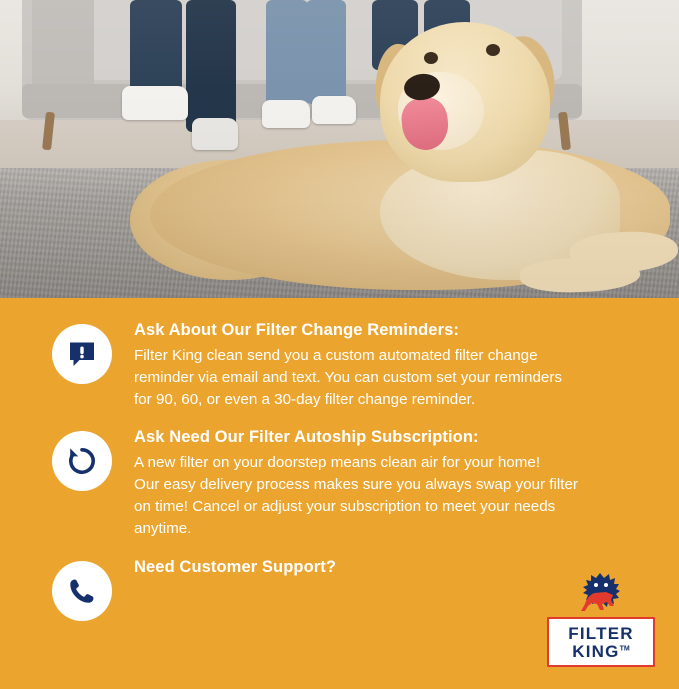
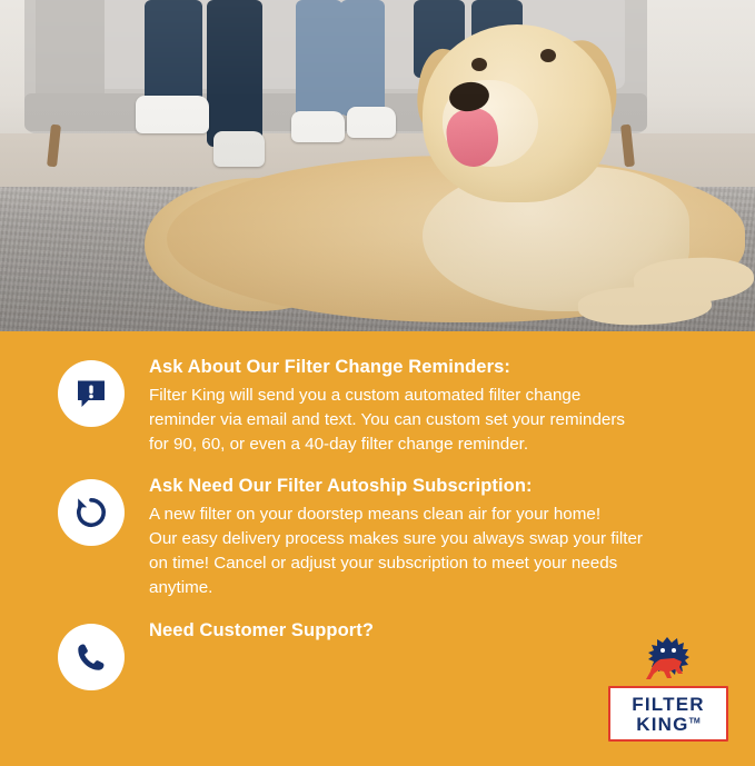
  Ask About Our Filter Change Reminders:
- Filter King clean send you a custom automated filter change
+ Filter King will send you a custom automated filter change
  reminder via email and text. You can custom set your reminders
- for 90, 60, or even a 30-day filter change reminder.
+ for 90, 60, or even a 40-day filter change reminder.
  Ask Need Our Filter Autoship Subscription:
  A new filter on your doorstep means clean air for your home!
  Our easy delivery process makes sure you always swap your filter
  on time! Cancel or adjust your subscription to meet your needs
  anytime.
  Need Customer Support?
  FILTER
